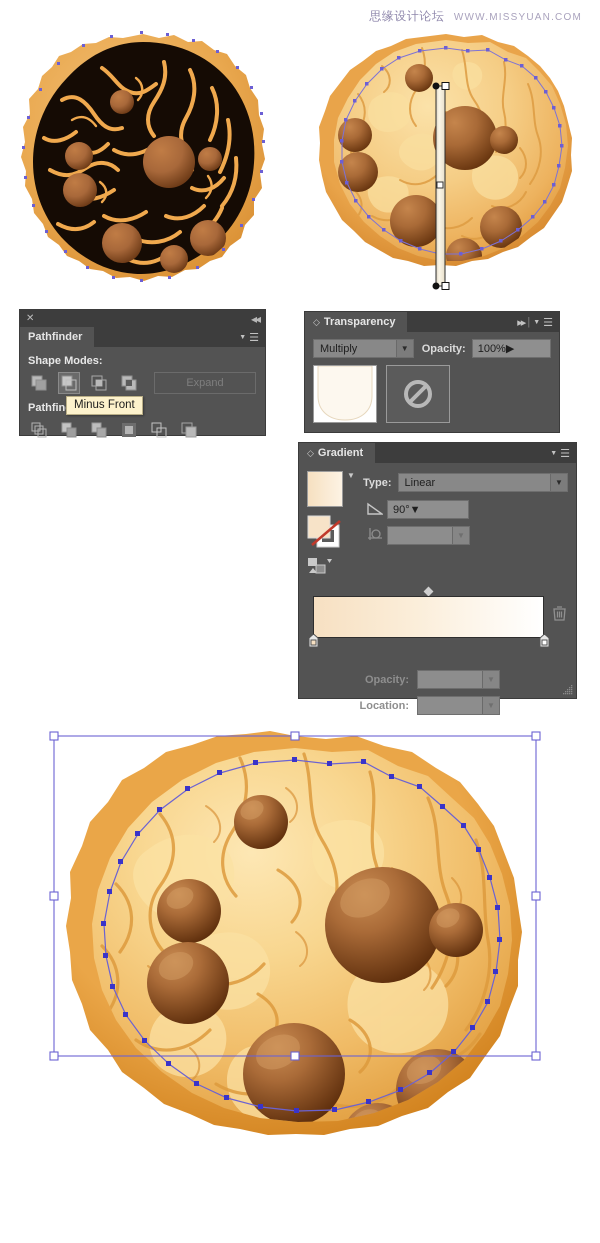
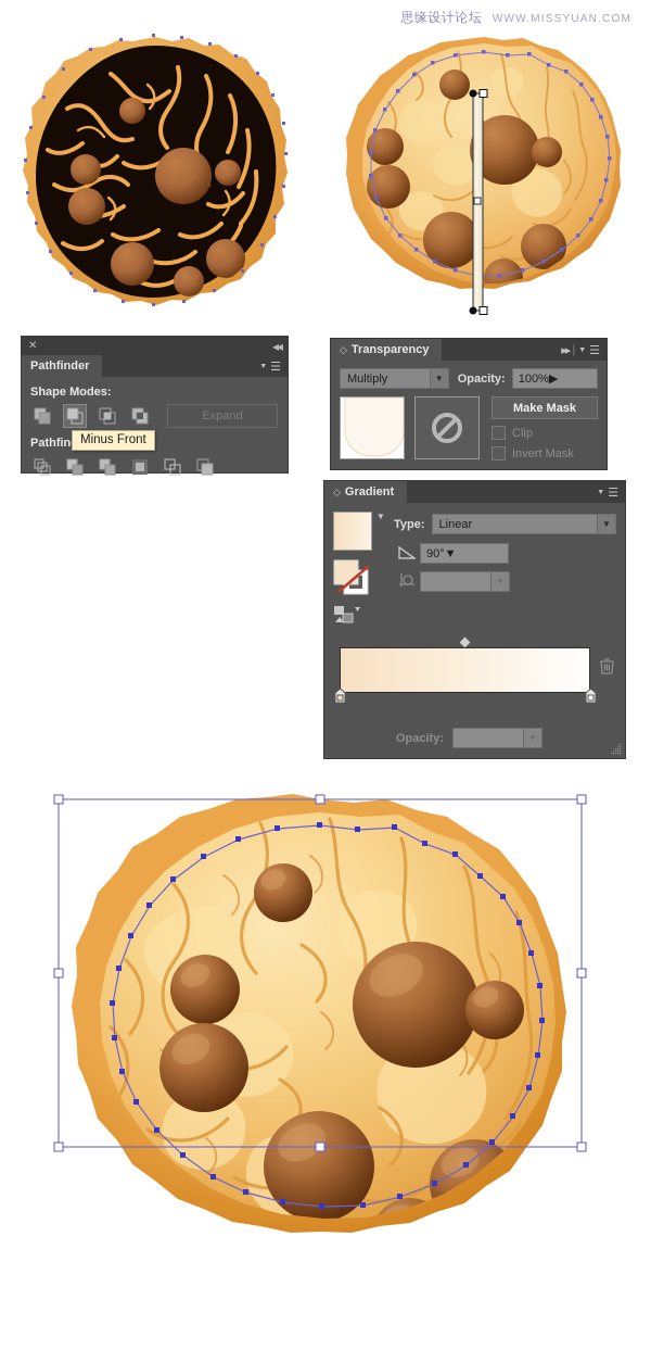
  思缘设计论坛 WWW.MISSYUAN.COM
  ✕
  ◂◂
  Pathfinder
  ☰
  Shape Modes:
  Expand
  Pathfin
  Minus Front
  ◇
  Transparency
  ▸▸
  |
  ☰
  Multiply
  ▼
  Opacity:
  100%
  ▶
+ Make Mask
+ Clip
+ Invert Mask
  ◇
  Gradient
  ☰
  ▼
  Type:
  Linear
  ▼
  90°
  ▼
  Opacity:
- Location:
